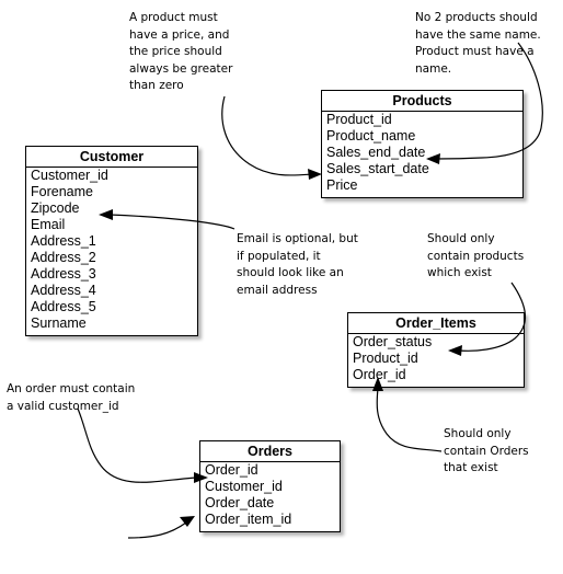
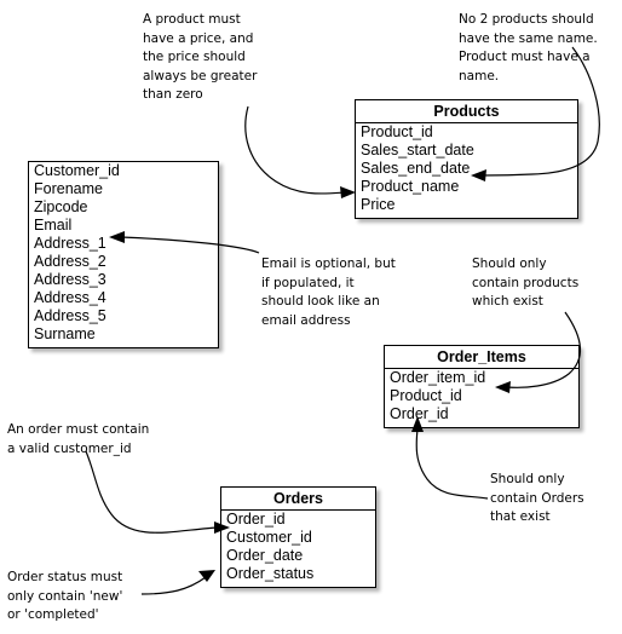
- Customer
  Customer_id
  Forename
  Zipcode
  Email
  Address_1
  Address_2
  Address_3
  Address_4
  Address_5
  Surname
  Products
  Product_id
- Product_name
+ Sales_start_date
  Sales_end_date
- Sales_start_date
+ Product_name
  Price
  Order_Items
- Order_status
+ Order_item_id
  Product_id
  Order_id
  Orders
  Order_id
  Customer_id
  Order_date
- Order_item_id
+ Order_status
  A product must
  have a price, and
  the price should
  always be greater
  than zero
  No 2 products should
  have the same name.
  Product must have a
  name.
  Email is optional, but
  if populated, it
  should look like an
  email address
  Should only
  contain products
  which exist
  An order must contain
  a valid customer_id
  Should only
  contain Orders
  that exist
+ Order status must
+ only contain 'new'
+ or 'completed'
